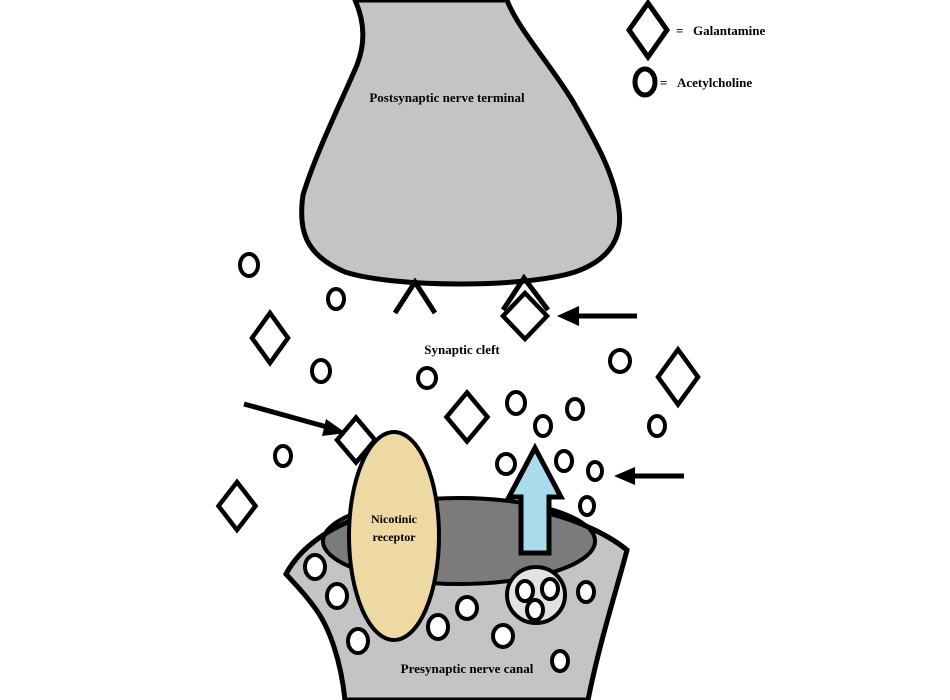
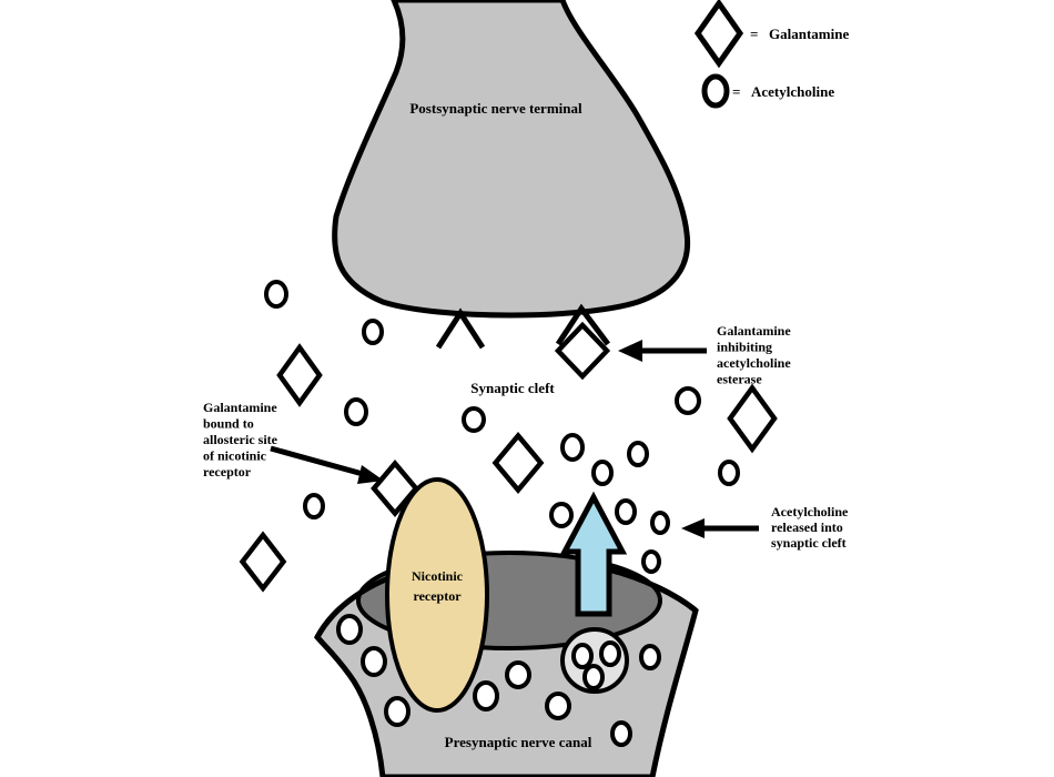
  Postsynaptic nerve terminal
  Nicotinic
  receptor
  Synaptic cleft
  Presynaptic nerve canal
  =
  Galantamine
  =
  Acetylcholine
+ Galantamine inhibiting acetylcholine esterase
+ Galantamine bound to allosteric site of nicotinic receptor
+ Acetylcholine released into synaptic cleft
